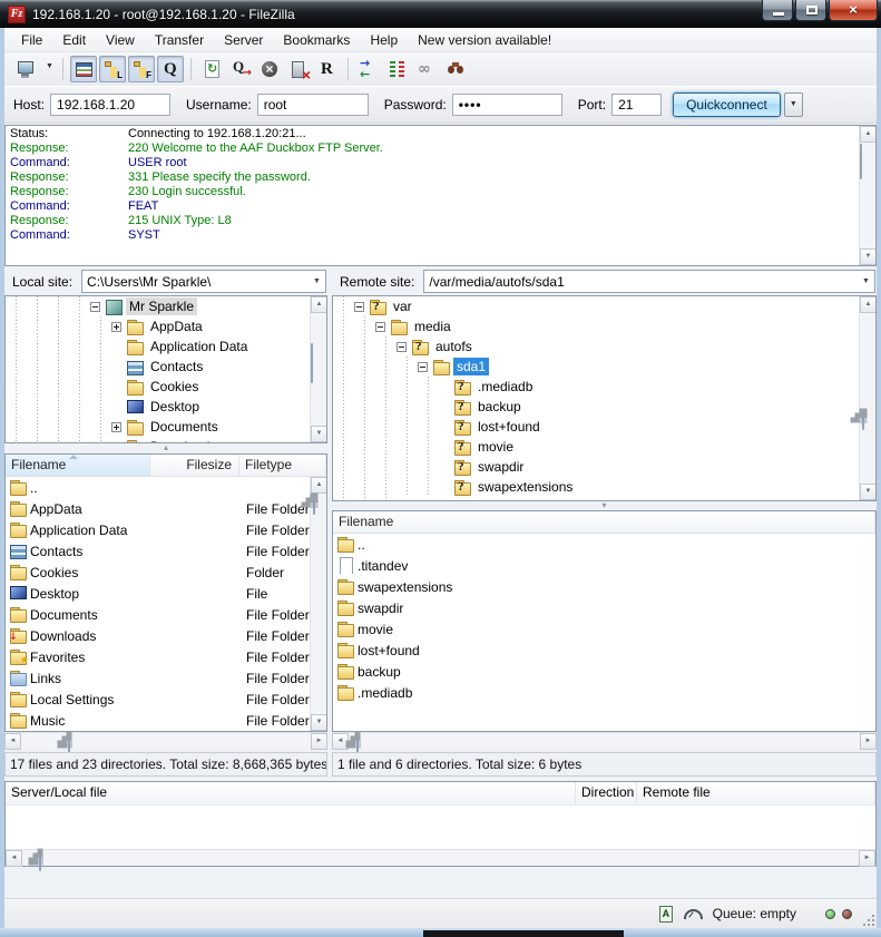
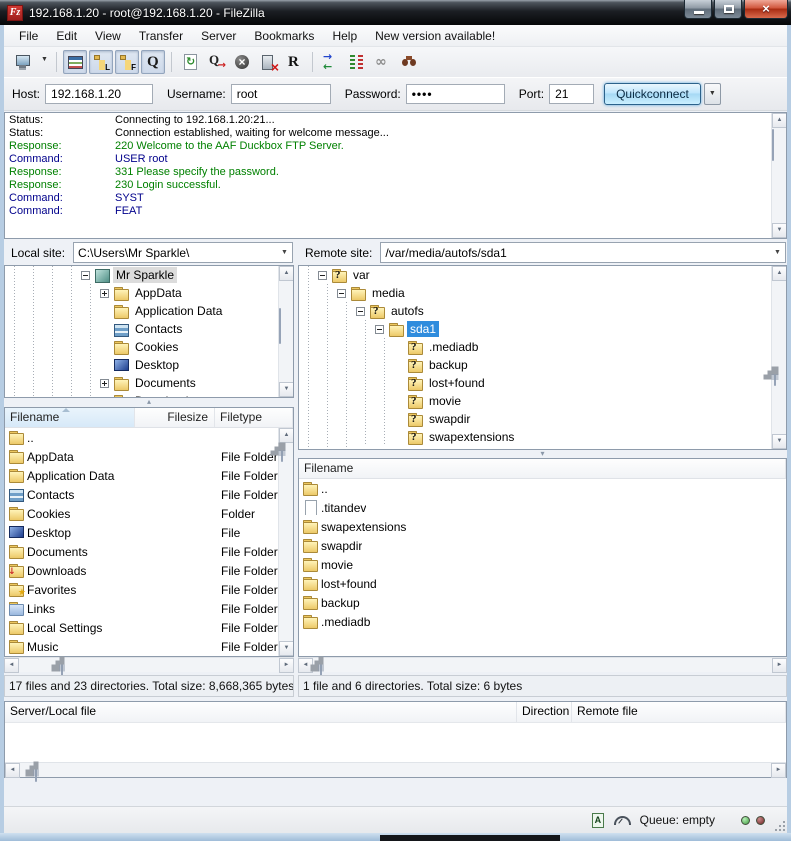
  Fz
  192.168.1.20 - root@192.168.1.20 - FileZilla
  ×
  File
  Edit
  View
  Transfer
  Server
  Bookmarks
  Help
  New version available!
  Host:
  192.168.1.20
  Username:
  root
  Password:
  ••••
  Port:
  21
  Quickconnect
  Status: Connecting to 192.168.1.20:21...
+ Status: Connection established, waiting for welcome message...
  Response: 220 Welcome to the AAF Duckbox FTP Server.
  Command: USER root
  Response: 331 Please specify the password.
  Response: 230 Login successful.
- Command: FEAT
+ Command: SYST
- Response: 215 UNIX Type: L8
- Command: SYST
+ Command: FEAT
  Local site:
  C:\Users\Mr Sparkle\
  Mr Sparkle
  AppData
  Application Data
  Contacts
  Cookies
  Desktop
  Documents
  ▴
  Filename
  Filesize
  Filetype
  ..
  AppData
  File Folder
  Application Data
  File Folder
  Contacts
  File Folder
  Cookies
  Folder
  Desktop
  File
  Documents
  File Folder
  ↓
  Downloads
  File Folder
  ★
  Favorites
  File Folder
  Links
  File Folder
  Local Settings
  File Folder
  Music
  File Folder
  17 files and 23 directories. Total size: 8,668,365 bytes
  Remote site:
  /var/media/autofs/sda1
  ?
  var
  media
  ?
  autofs
  sda1
  ?
  .mediadb
  ?
  backup
  ?
  lost+found
  ?
  movie
  ?
  swapdir
  ?
  swapextensions
  ▾
  Filename
  ..
  .titandev
  swapextensions
  swapdir
  movie
  lost+found
  backup
  .mediadb
  1 file and 6 directories. Total size: 6 bytes
  Server/Local file
  Direction
  Remote file
  Queue: empty
